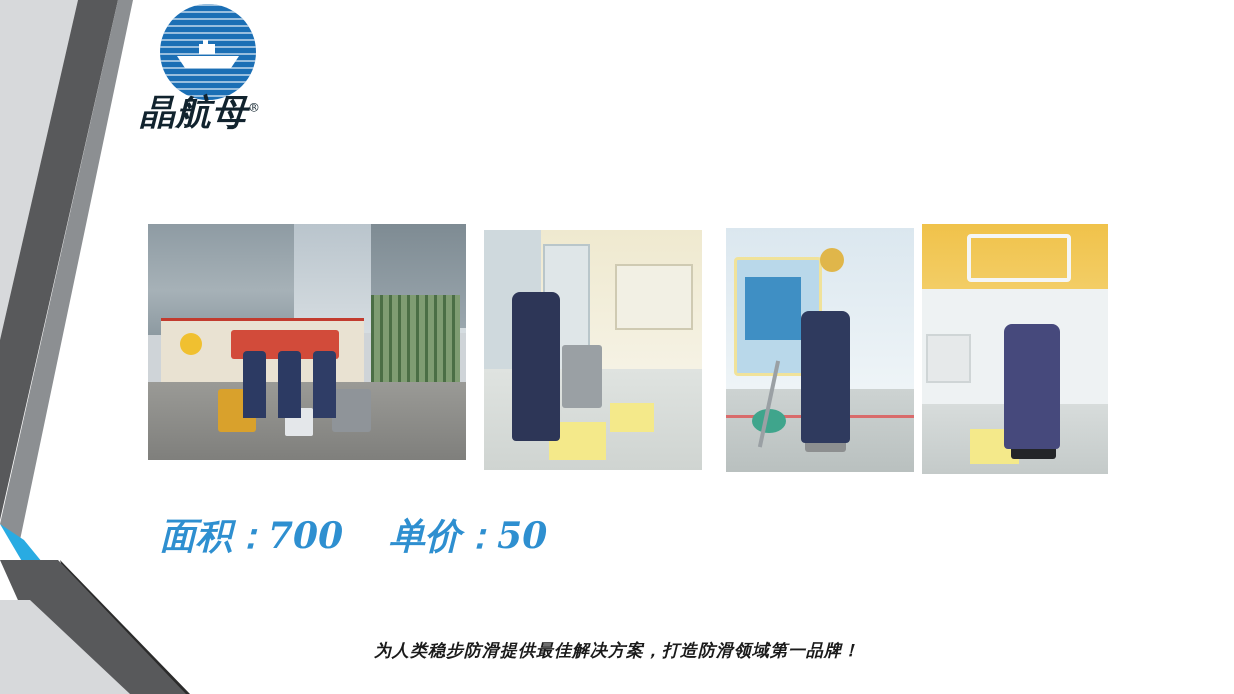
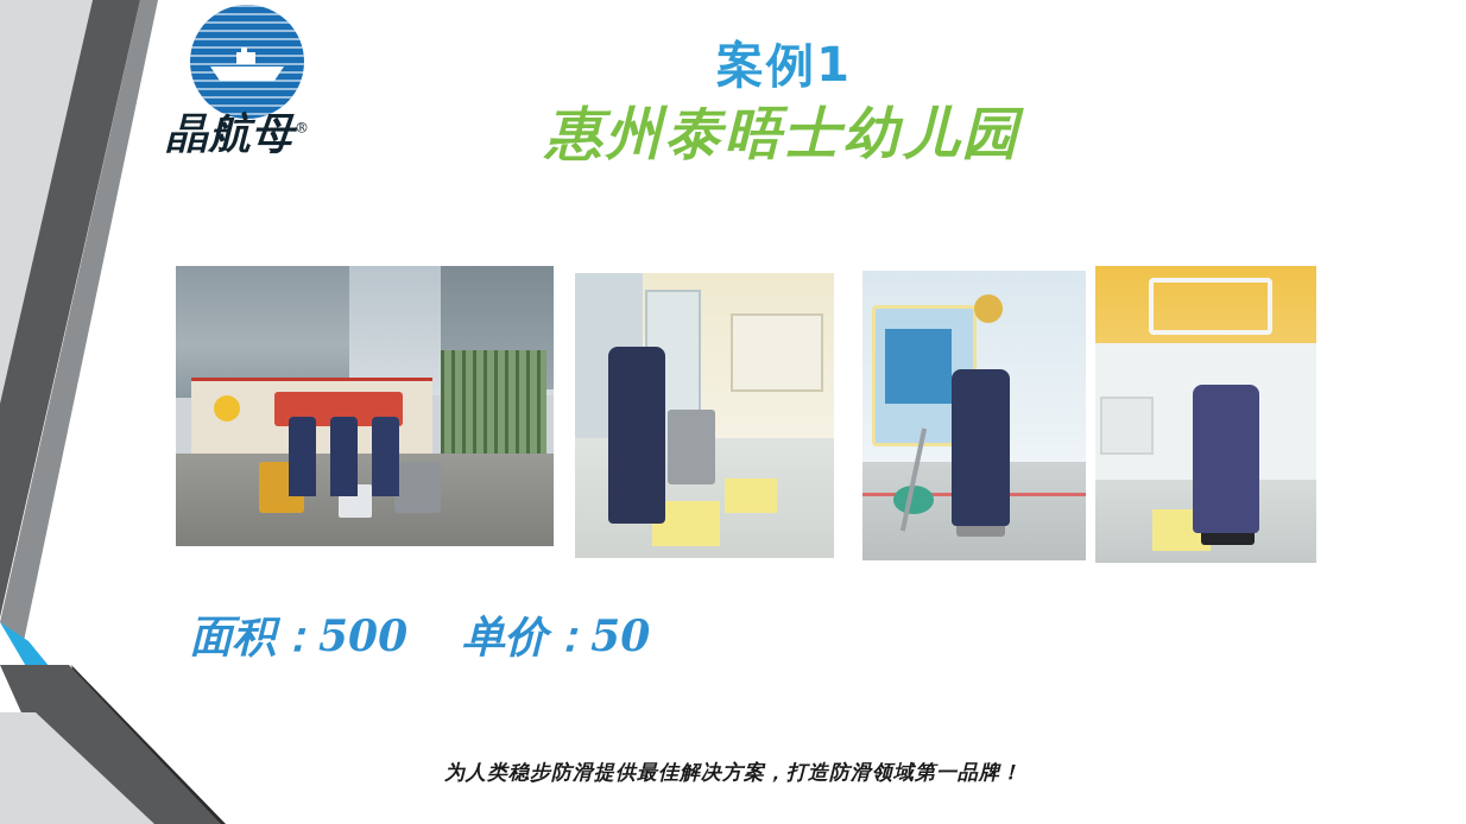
  晶航母®
+ 案例1
+ 惠州泰晤士幼儿园
- 面积：700 单价：50
+ 面积：500 单价：50
  为人类稳步防滑提供最佳解决方案，打造防滑领域第一品牌！
